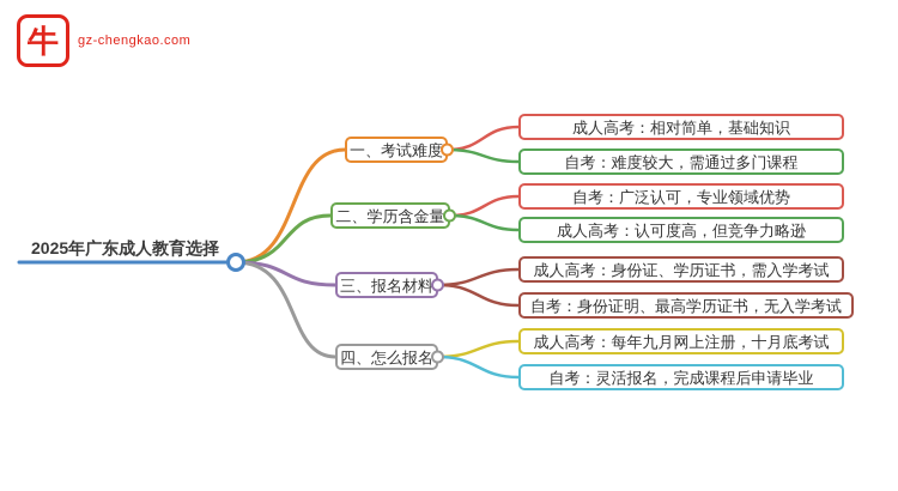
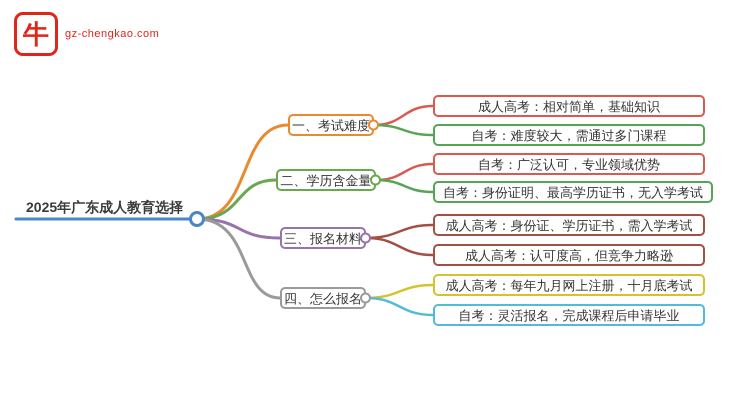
  牛
  gz-chengkao.com
  2025年广东成人教育选择
  一、考试难度
  二、学历含金量
  三、报名材料
  四、怎么报名
  成人高考：相对简单，基础知识
  自考：难度较大，需通过多门课程
  自考：广泛认可，专业领域优势
- 成人高考：认可度高，但竞争力略逊
+ 自考：身份证明、最高学历证书，无入学考试
  成人高考：身份证、学历证书，需入学考试
- 自考：身份证明、最高学历证书，无入学考试
+ 成人高考：认可度高，但竞争力略逊
  成人高考：每年九月网上注册，十月底考试
  自考：灵活报名，完成课程后申请毕业
